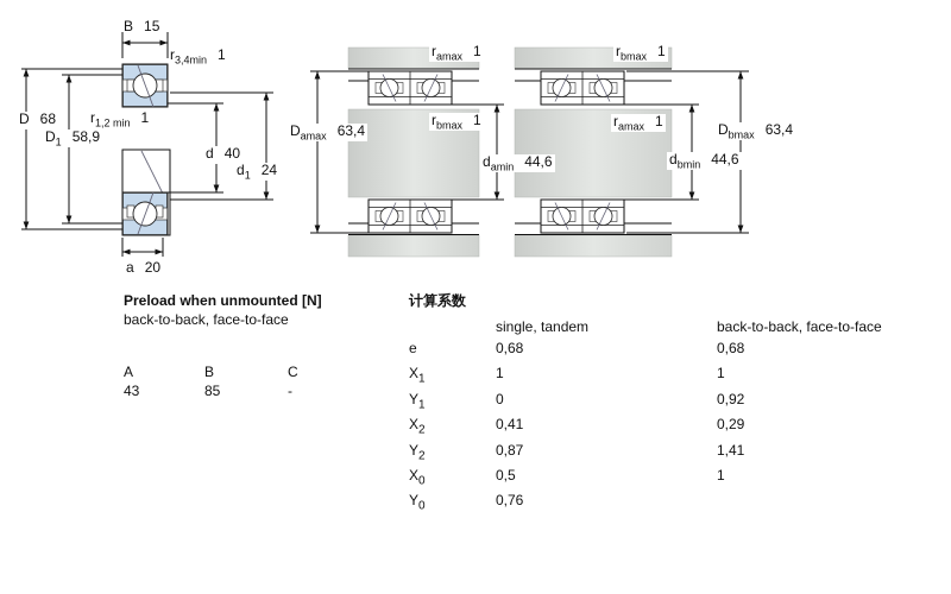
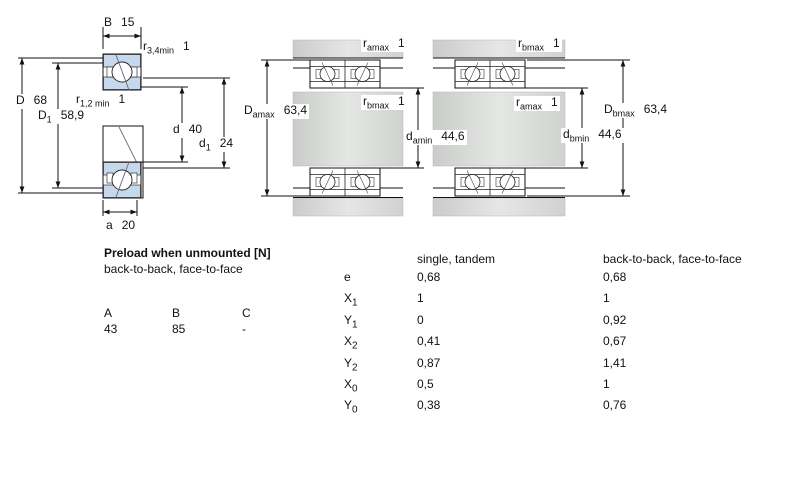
  B 15
  r3,4min 1
  D 68
  D1 58,9
  r1,2 min 1
  d 40
  d1 24
  a 20
  ramax 1
  rbmax 1
  Damax 63,4
  damin 44,6
  rbmax 1
  ramax 1
  Dbmax 63,4
  dbmin 44,6
  Preload when unmounted [N]
  back-to-back, face-to-face
  A
  B
  C
  43
  85
  -
- 计算系数
  single, tandem
  back-to-back, face-to-face
  e
  0,68
  0,68
  X1
  1
  1
  Y1
  0
  0,92
  X2
  0,41
- 0,29
+ 0,67
  Y2
  0,87
  1,41
  X0
  0,5
  1
  Y0
+ 0,38
  0,76
